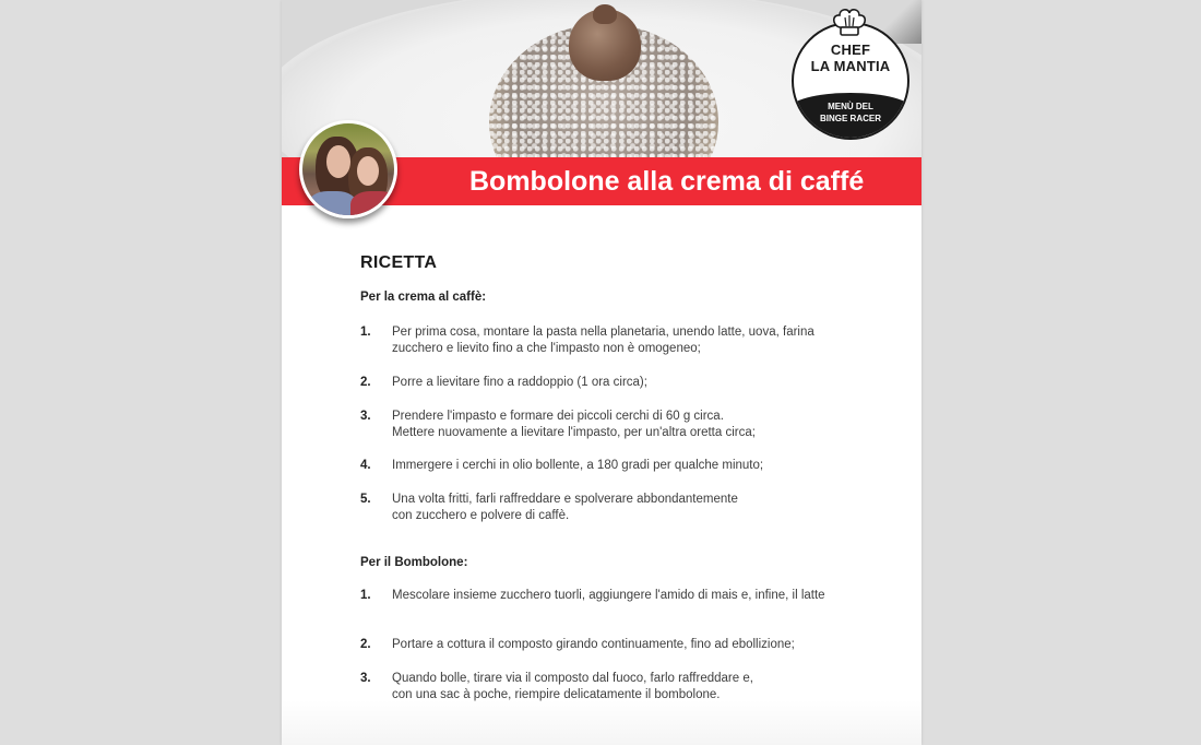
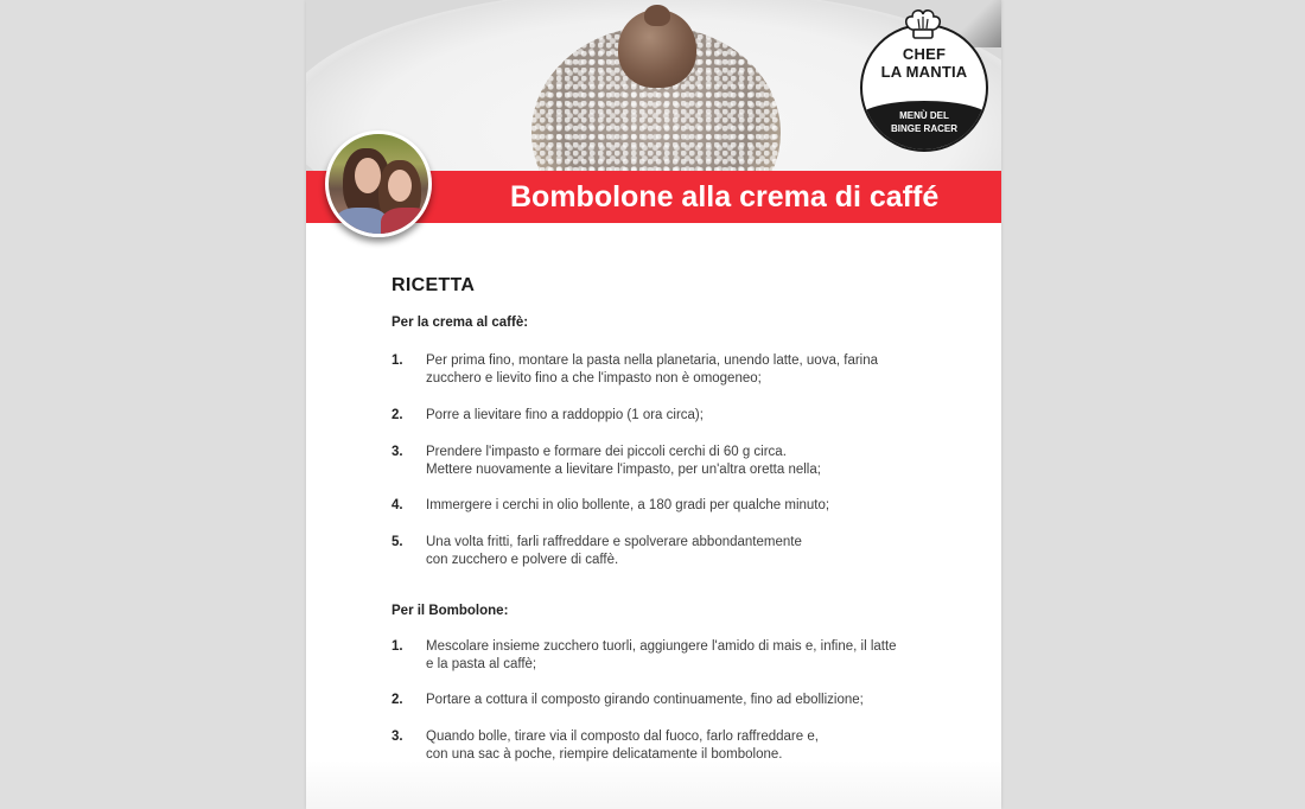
  CHEF
  LA MANTIA
  MENÙ DEL
  BINGE RACER
  Bombolone alla crema di caffé
  RICETTA
  Per la crema al caffè:
  1.
- Per prima cosa, montare la pasta nella planetaria, unendo latte, uova, farina
+ Per prima fino, montare la pasta nella planetaria, unendo latte, uova, farina
  zucchero e lievito fino a che l'impasto non è omogeneo;
  2.
  Porre a lievitare fino a raddoppio (1 ora circa);
  3.
  Prendere l'impasto e formare dei piccoli cerchi di 60 g circa.
- Mettere nuovamente a lievitare l'impasto, per un'altra oretta circa;
+ Mettere nuovamente a lievitare l'impasto, per un'altra oretta nella;
  4.
  Immergere i cerchi in olio bollente, a 180 gradi per qualche minuto;
  5.
  Una volta fritti, farli raffreddare e spolverare abbondantemente
  con zucchero e polvere di caffè.
  Per il Bombolone:
  1.
  Mescolare insieme zucchero tuorli, aggiungere l'amido di mais e, infine, il latte
+ e la pasta al caffè;
  2.
  Portare a cottura il composto girando continuamente, fino ad ebollizione;
  3.
  Quando bolle, tirare via il composto dal fuoco, farlo raffreddare e,
  con una sac à poche, riempire delicatamente il bombolone.
